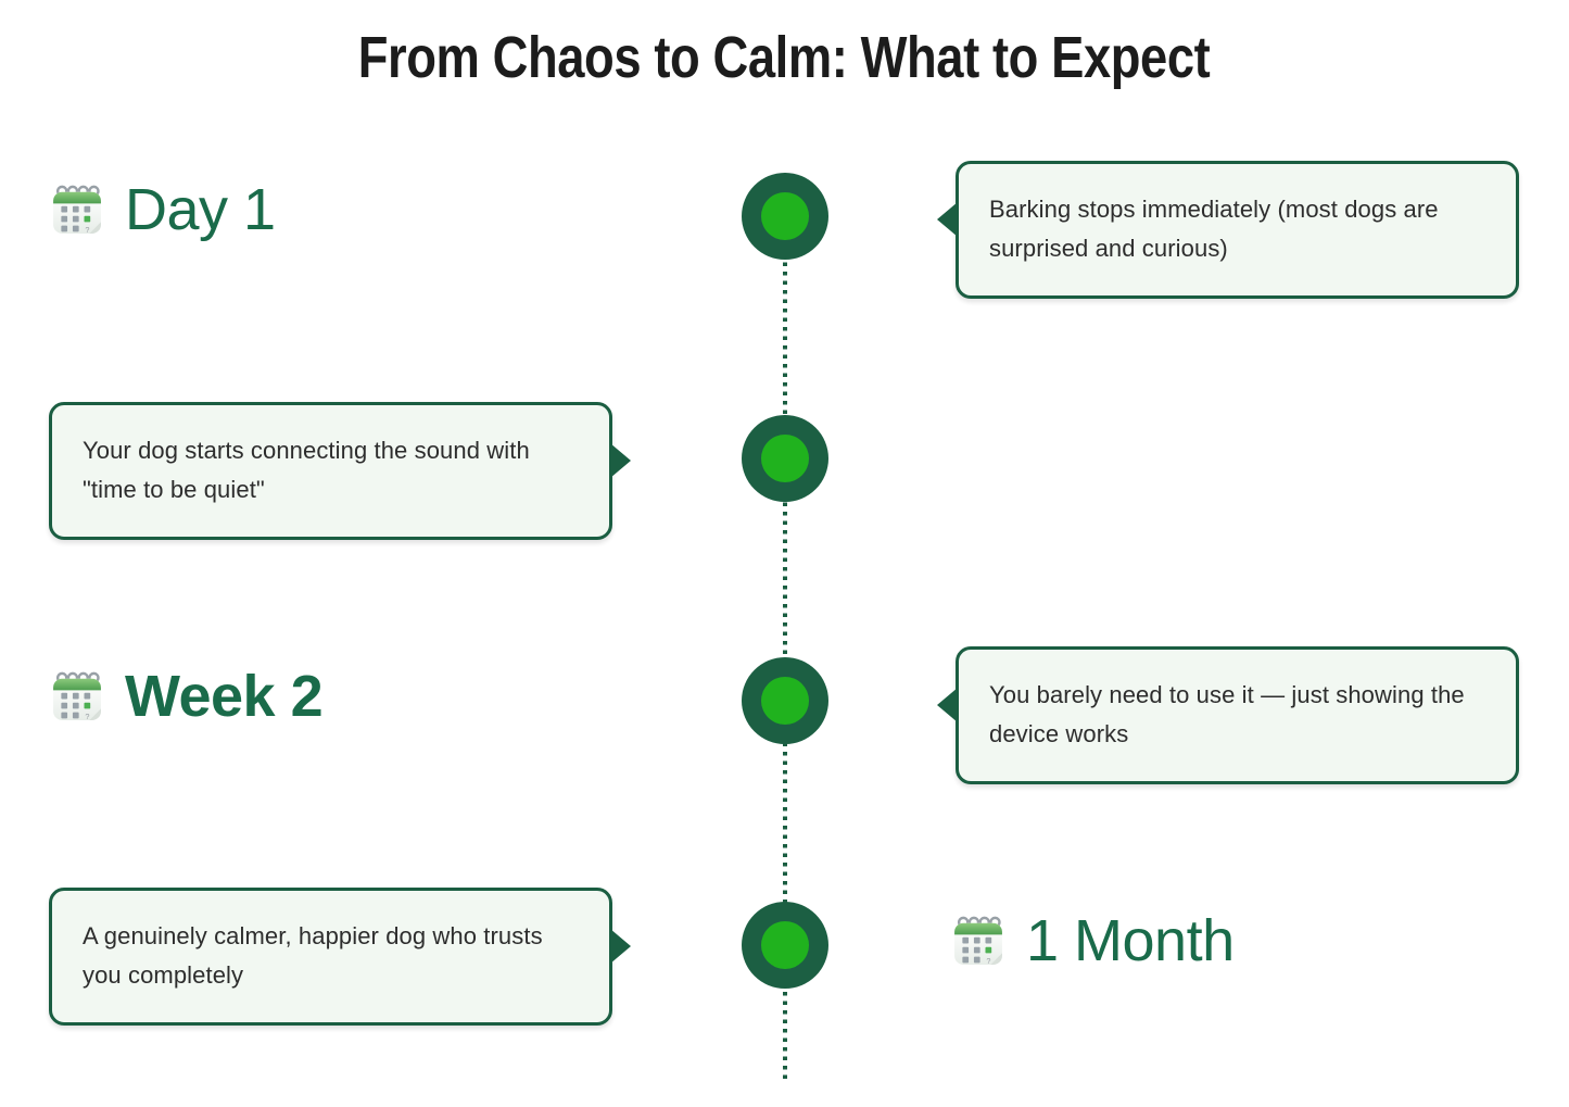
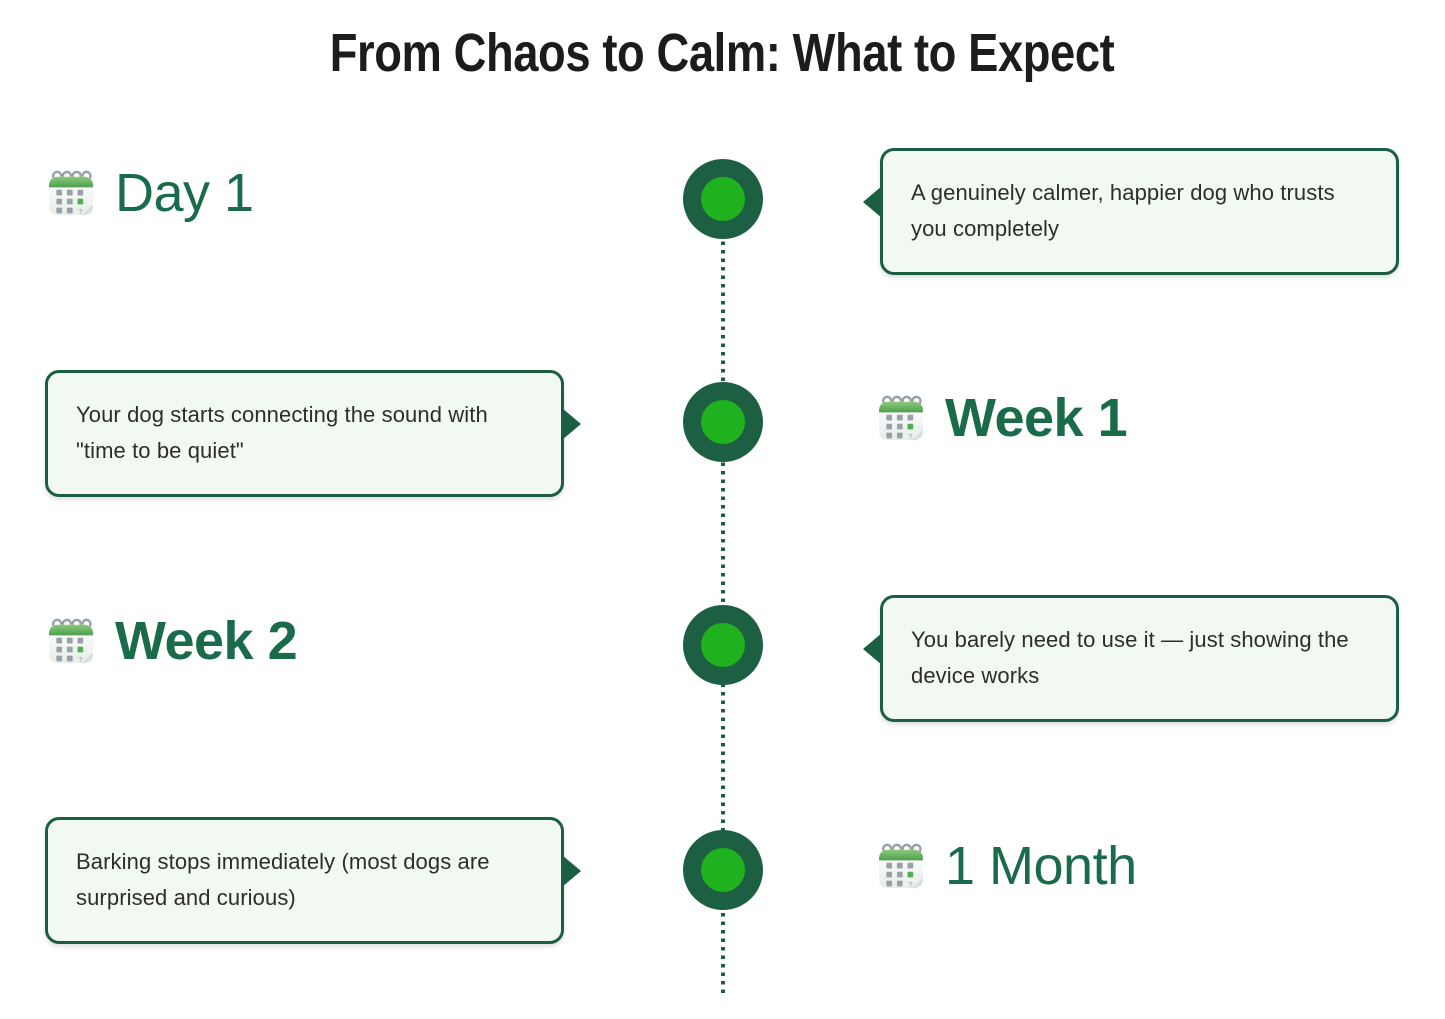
  From Chaos to Calm: What to Expect
  Day 1
- Barking stops immediately (most dogs are surprised and curious)
+ A genuinely calmer, happier dog who trusts you completely
  Your dog starts connecting the sound with "time to be quiet"
+ Week 1
  Week 2
  You barely need to use it — just showing the device works
- A genuinely calmer, happier dog who trusts you completely
+ Barking stops immediately (most dogs are surprised and curious)
  1 Month
